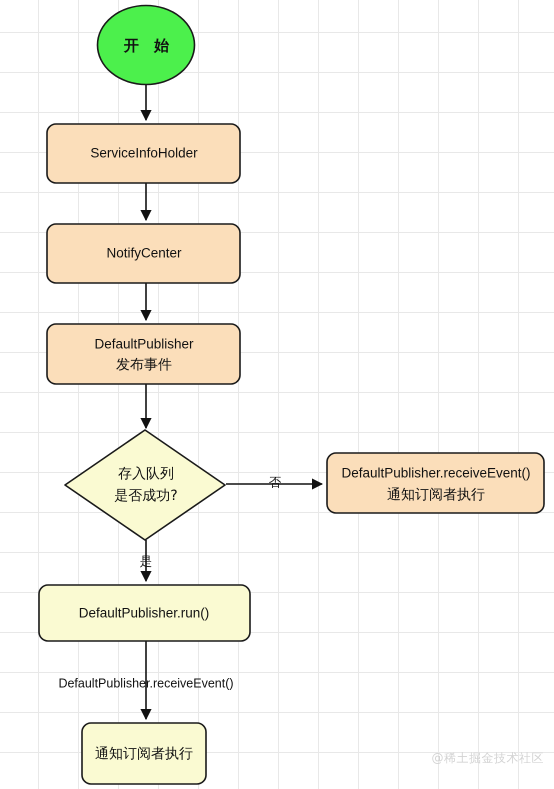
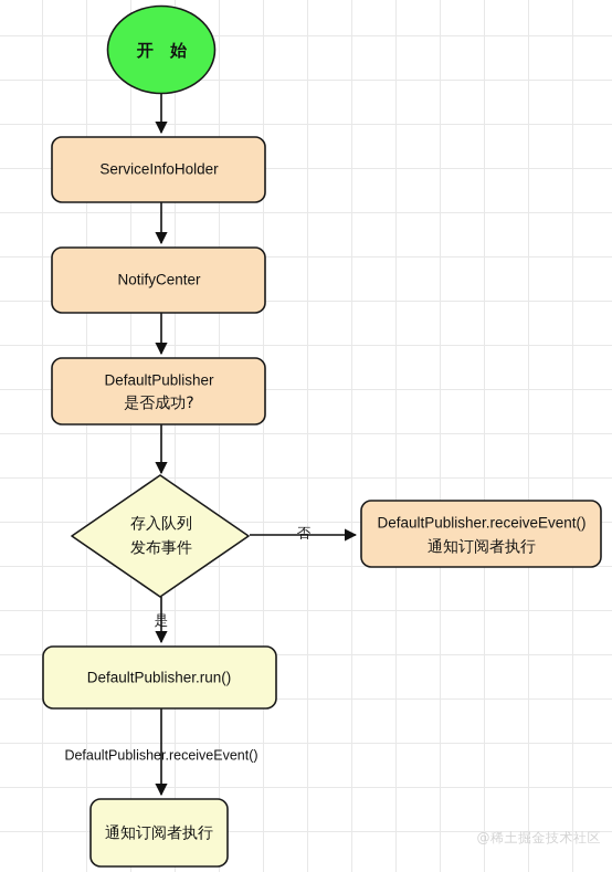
  否
  是
  DefaultPublisher.receiveEvent()
  开 始
  ServiceInfoHolder
  NotifyCenter
  DefaultPublisher
- 发布事件
+ 是否成功?
  存入队列
- 是否成功?
+ 发布事件
  DefaultPublisher.receiveEvent()
  通知订阅者执行
  DefaultPublisher.run()
  通知订阅者执行
  @稀土掘金技术社区
